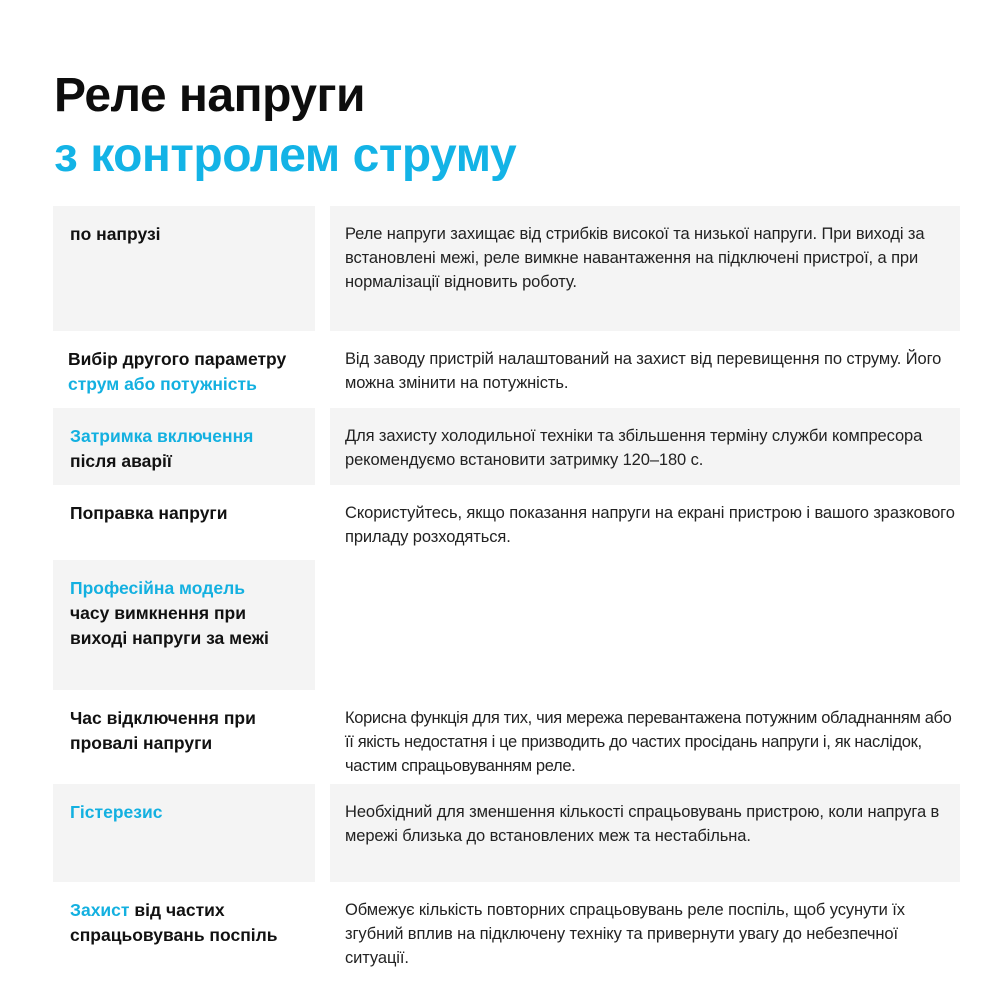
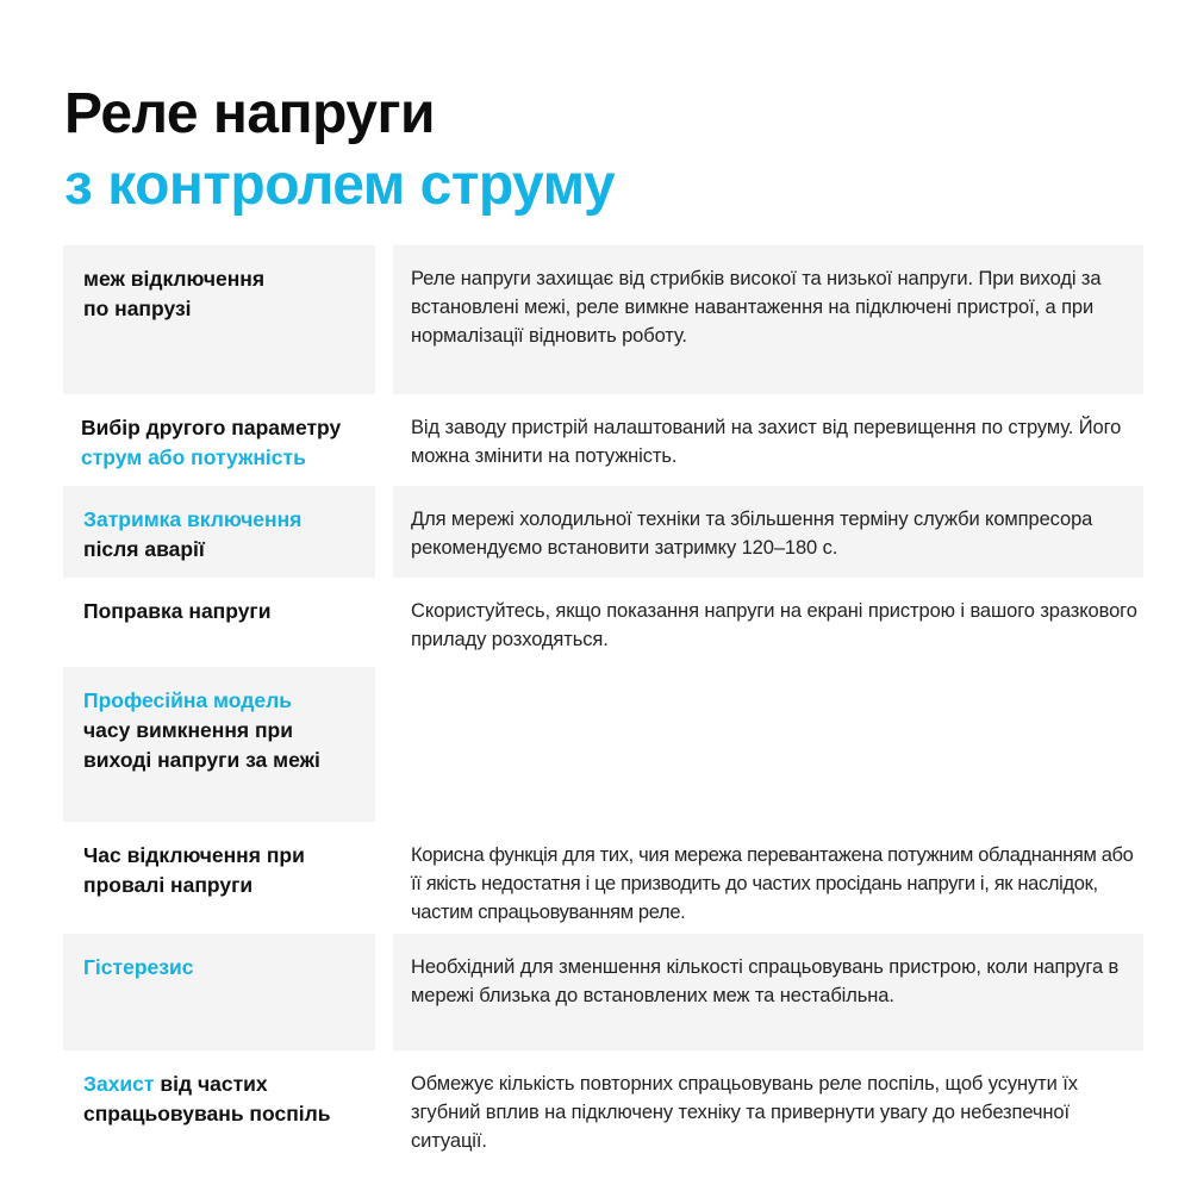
  Реле напруги
  з контролем струму
+ меж відключення
  по напрузі
  Реле напруги захищає від стрибків високої та низької напруги. При виході за встановлені межі, реле вимкне навантаження на підключені пристрої, а при нормалізації відновить роботу.
  Вибір другого параметру
  струм або потужність
  Від заводу пристрій налаштований на захист від перевищення по струму. Його можна змінити на потужність.
  Затримка включення
  після аварії
- Для захисту холодильної техніки та збільшення терміну служби компресора рекомендуємо встановити затримку 120–180 с.
+ Для мережі холодильної техніки та збільшення терміну служби компресора рекомендуємо встановити затримку 120–180 с.
  Поправка напруги
  Скористуйтесь, якщо показання напруги на екрані пристрою і вашого зразкового приладу розходяться.
  Професійна модель
  часу вимкнення при
  виході напруги за межі
  Час відключення при
  провалі напруги
  Корисна функція для тих, чия мережа перевантажена потужним обладнанням або її якість недостатня і це призводить до частих просідань напруги і, як наслідок, частим спрацьовуванням реле.
  Гістерезис
  Необхідний для зменшення кількості спрацьовувань пристрою, коли напруга в мережі близька до встановлених меж та нестабільна.
  Захист від частих
  спрацьовувань поспіль
  Обмежує кількість повторних спрацьовувань реле поспіль, щоб усунути їх згубний вплив на підключену техніку та привернути увагу до небезпечної ситуації.
